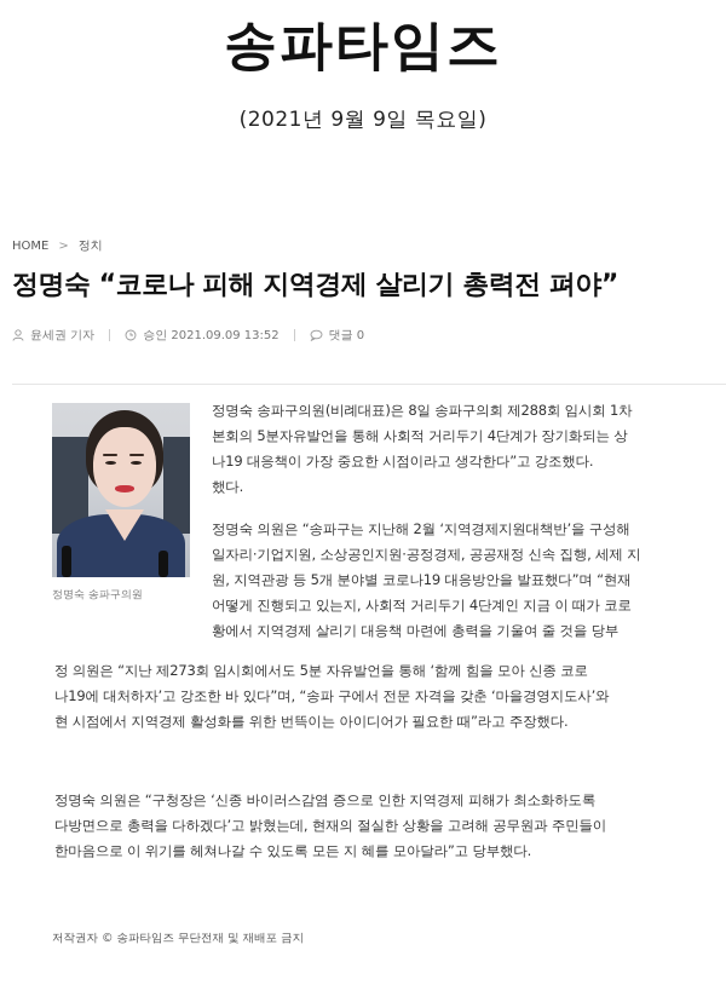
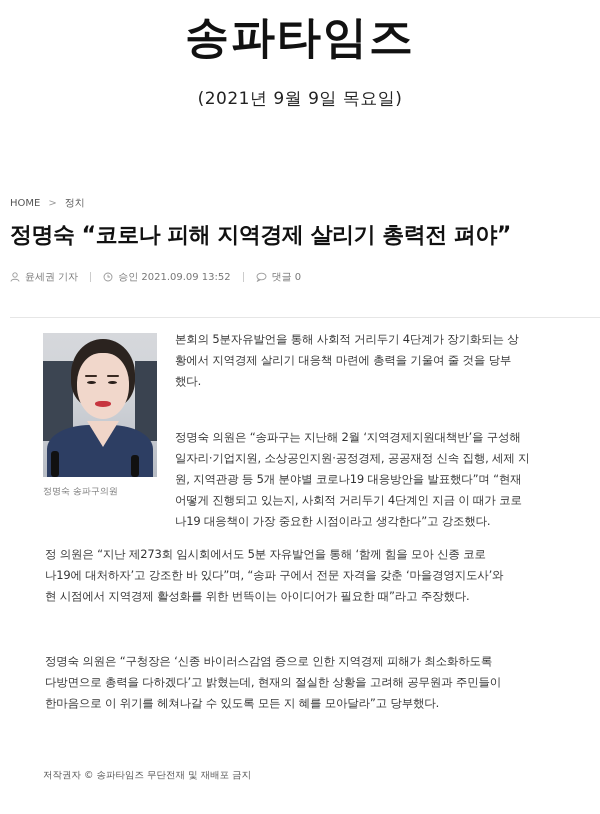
  송파타임즈
  (2021년 9월 9일 목요일)
  HOME
  >
  정치
  정명숙 “코로나 피해 지역경제 살리기 총력전 펴야”
  윤세권 기자
  승인 2021.09.09 13:52
  댓글 0
  정명숙 송파구의원
- 정명숙 송파구의원(비례대표)은 8일 송파구의회 제288회 임시회 1차
  본회의 5분자유발언을 통해 사회적 거리두기 4단계가 장기화되는 상
- 나19 대응책이 가장 중요한 시점이라고 생각한다”고 강조했다.
+ 황에서 지역경제 살리기 대응책 마련에 총력을 기울여 줄 것을 당부
  했다.
  정명숙 의원은 “송파구는 지난해 2월 ‘지역경제지원대책반’을 구성해
  일자리·기업지원, 소상공인지원·공정경제, 공공재정 신속 집행, 세제 지
  원, 지역관광 등 5개 분야별 코로나19 대응방안을 발표했다”며 “현재
  어떻게 진행되고 있는지, 사회적 거리두기 4단계인 지금 이 때가 코로
- 황에서 지역경제 살리기 대응책 마련에 총력을 기울여 줄 것을 당부
+ 나19 대응책이 가장 중요한 시점이라고 생각한다”고 강조했다.
  정 의원은 “지난 제273회 임시회에서도 5분 자유발언을 통해 ‘함께 힘을 모아 신종 코로
  나19에 대처하자’고 강조한 바 있다”며, “송파 구에서 전문 자격을 갖춘 ‘마을경영지도사’와
  현 시점에서 지역경제 활성화를 위한 번뜩이는 아이디어가 필요한 때”라고 주장했다.
  정명숙 의원은 “구청장은 ‘신종 바이러스감염 증으로 인한 지역경제 피해가 최소화하도록
  다방면으로 총력을 다하겠다’고 밝혔는데, 현재의 절실한 상황을 고려해 공무원과 주민들이
  한마음으로 이 위기를 헤쳐나갈 수 있도록 모든 지 혜를 모아달라”고 당부했다.
  저작권자 © 송파타임즈 무단전재 및 재배포 금지
